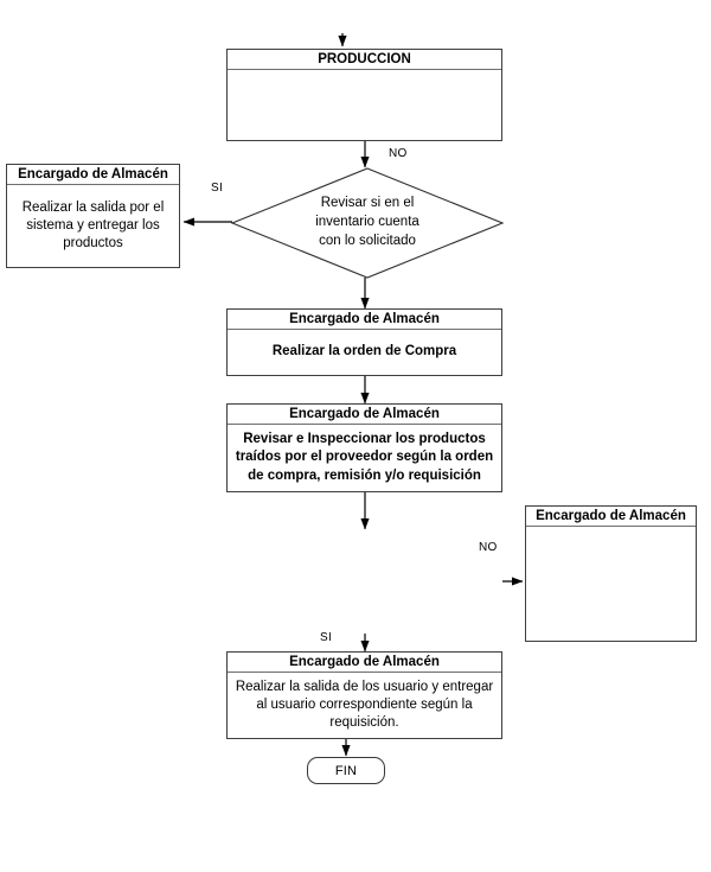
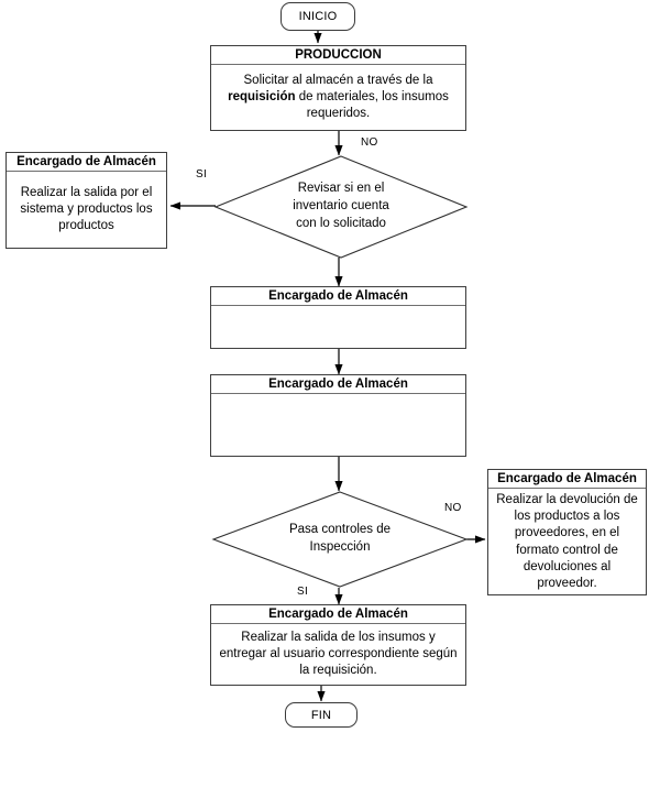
+ INICIO
  PRODUCCION
+ Solicitar al almacén a través de la requisición de materiales, los insumos requeridos.
  NO
  SI
  Revisar si en el
  inventario cuenta
  con lo solicitado
  Encargado de Almacén
- Realizar la salida por el sistema y entregar los productos
+ Realizar la salida por el sistema y productos los productos
  Encargado de Almacén
- Realizar la orden de Compra
  Encargado de Almacén
- Revisar e Inspeccionar los productos traídos por el proveedor según la orden de compra, remisión y/o requisición
  NO
  SI
+ Pasa controles de
+ Inspección
  Encargado de Almacén
+ Realizar la devolución de los productos a los proveedores, en el formato control de devoluciones al proveedor.
  Encargado de Almacén
- Realizar la salida de los usuario y entregar al usuario correspondiente según la requisición.
+ Realizar la salida de los insumos y entregar al usuario correspondiente según la requisición.
  FIN
